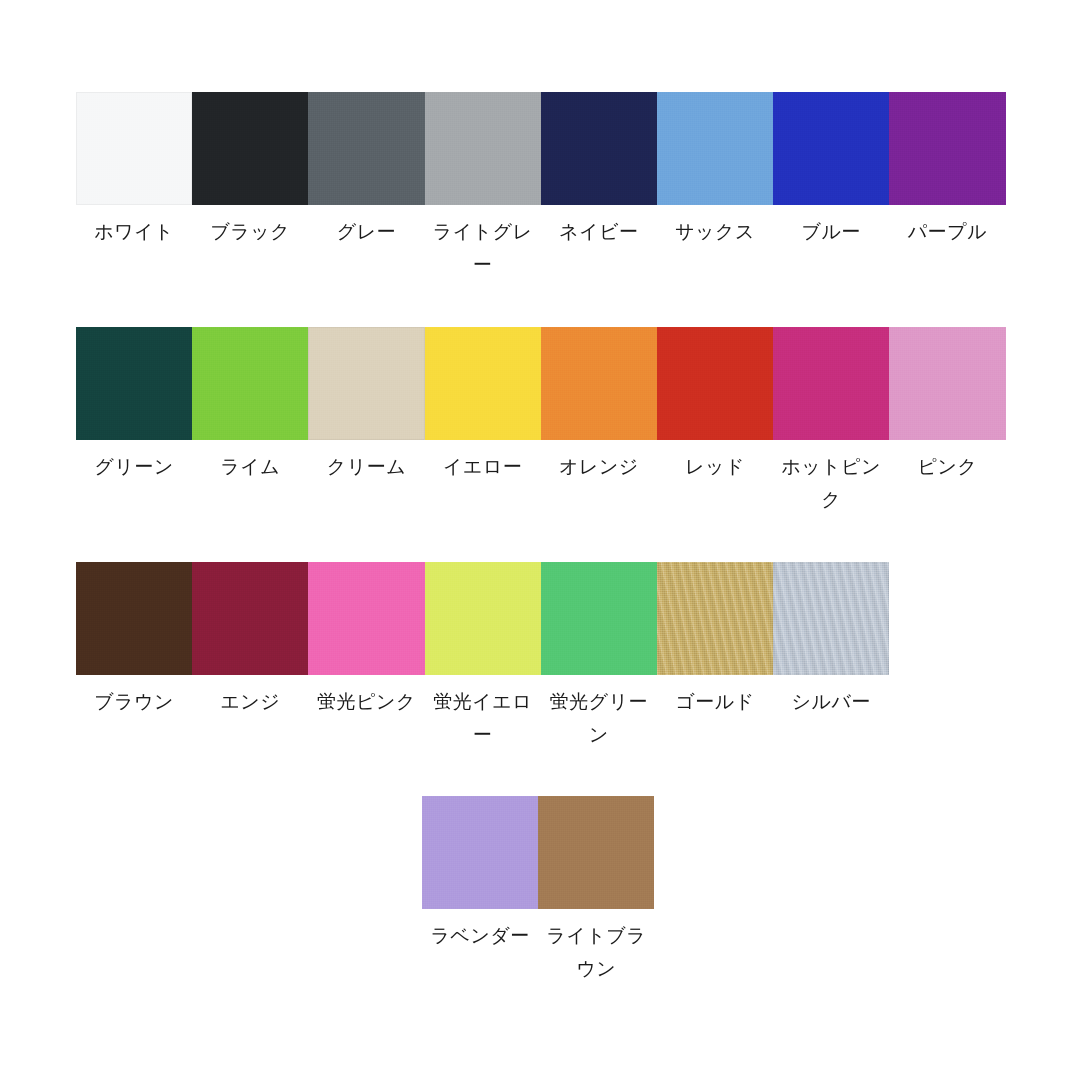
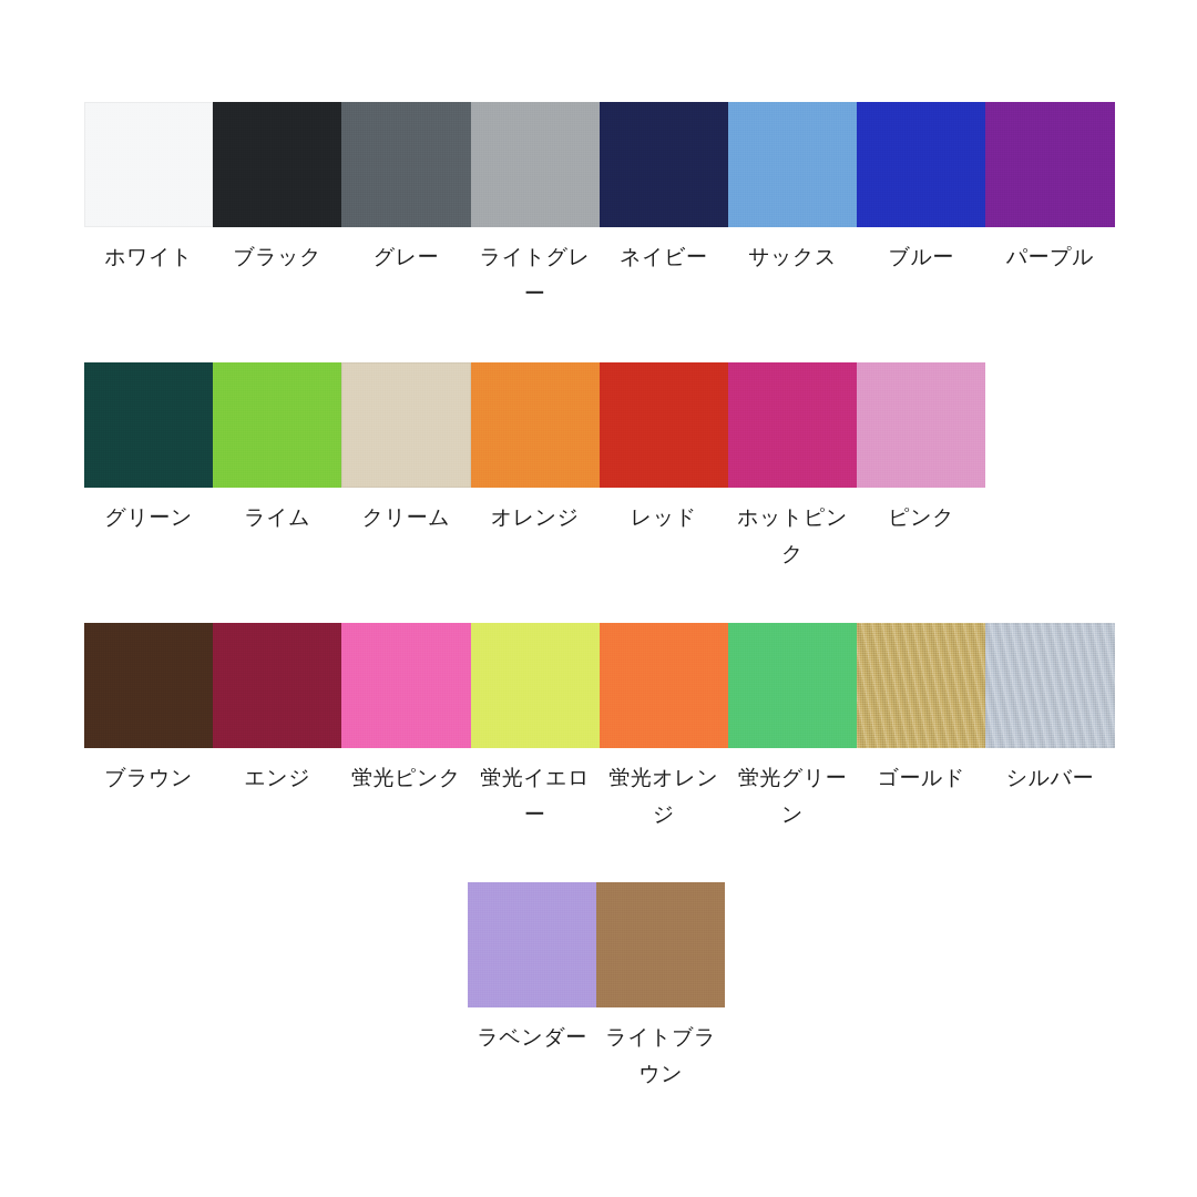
  ホワイト
  ブラック
  グレー
  ライトグレー
  ネイビー
  サックス
  ブルー
  パープル
  グリーン
  ライム
  クリーム
- イエロー
  オレンジ
  レッド
  ホットピンク
  ピンク
  ブラウン
  エンジ
  蛍光ピンク
  蛍光イエロー
+ 蛍光オレンジ
  蛍光グリーン
  ゴールド
  シルバー
  ラベンダー
  ライトブラウン
